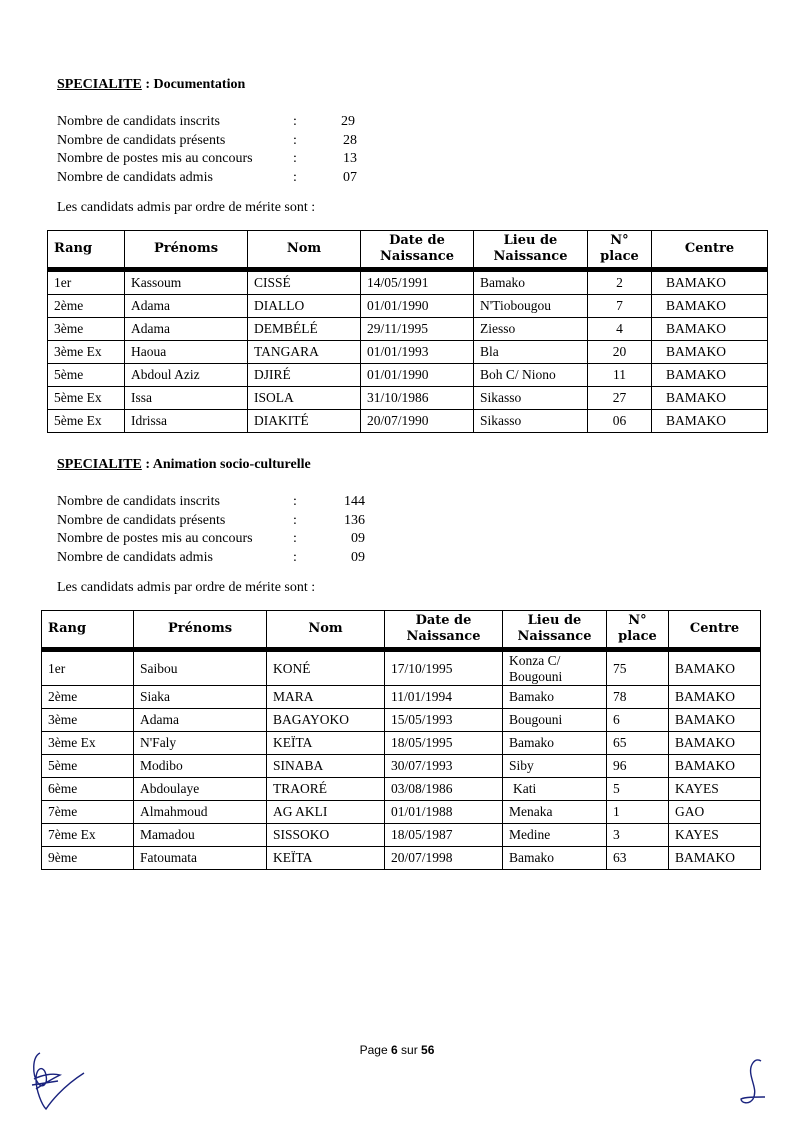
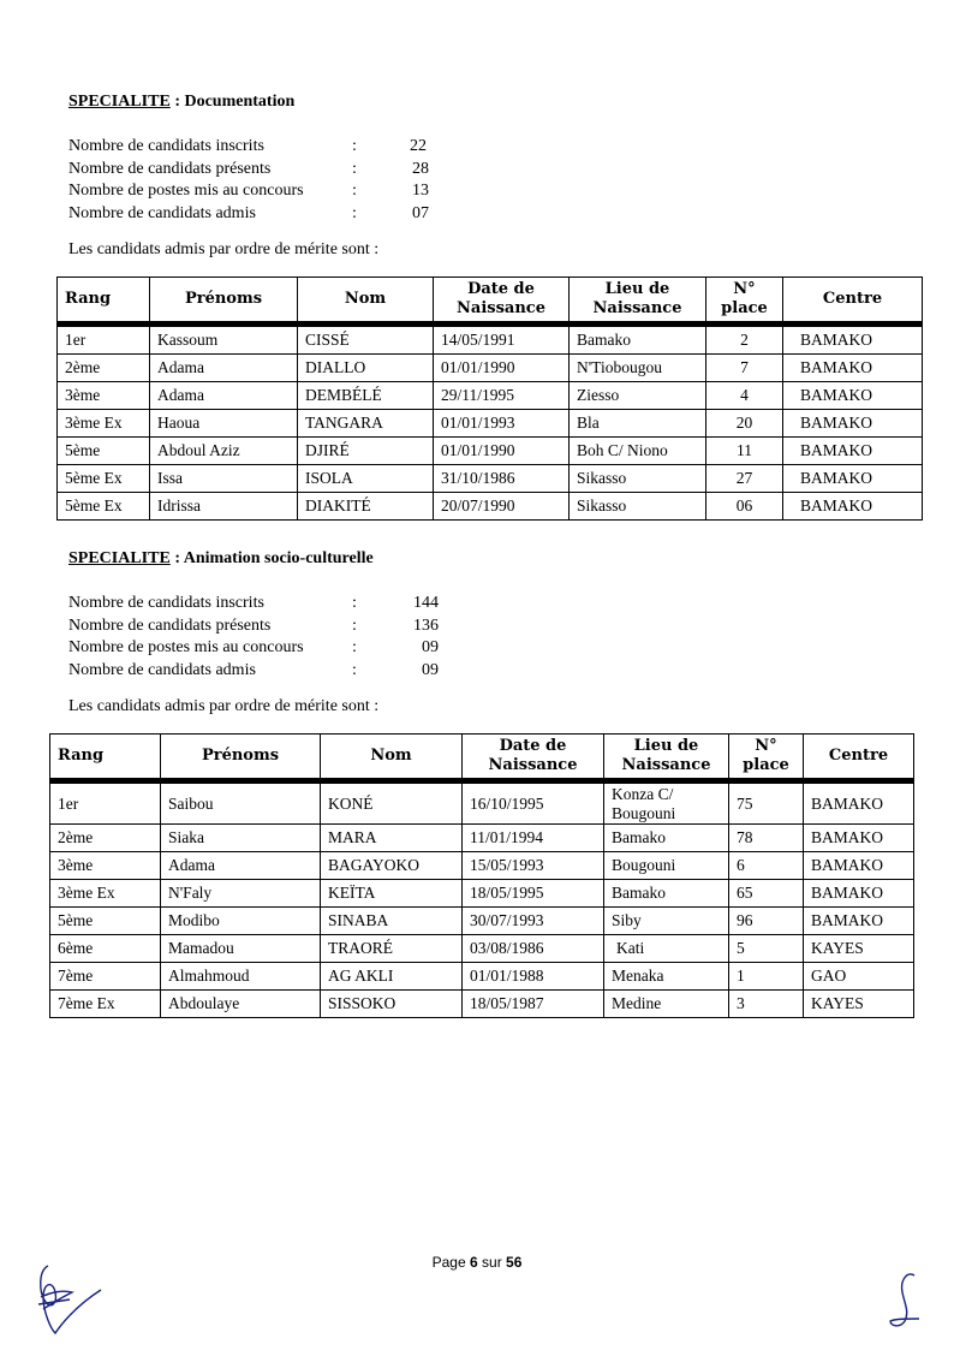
  SPECIALITE : Documentation
  Nombre de candidats inscrits
  :
- 29
+ 22
  Nombre de candidats présents
  :
  28
  Nombre de postes mis au concours
  :
  13
  Nombre de candidats admis
  :
  07
  Les candidats admis par ordre de mérite sont :
  Rang	Prénoms	Nom	Date deNaissance	Lieu deNaissance	N°place	Centre
  1er	Kassoum	CISSÉ	14/05/1991	Bamako	2	BAMAKO
  2ème	Adama	DIALLO	01/01/1990	N'Tiobougou	7	BAMAKO
  3ème	Adama	DEMBÉLÉ	29/11/1995	Ziesso	4	BAMAKO
  3ème Ex	Haoua	TANGARA	01/01/1993	Bla	20	BAMAKO
  5ème	Abdoul Aziz	DJIRÉ	01/01/1990	Boh C/ Niono	11	BAMAKO
  5ème Ex	Issa	ISOLA	31/10/1986	Sikasso	27	BAMAKO
  5ème Ex	Idrissa	DIAKITÉ	20/07/1990	Sikasso	06	BAMAKO
  SPECIALITE : Animation socio-culturelle
  Nombre de candidats inscrits
  :
  144
  Nombre de candidats présents
  :
  136
  Nombre de postes mis au concours
  :
  09
  Nombre de candidats admis
  :
  09
  Les candidats admis par ordre de mérite sont :
  Rang	Prénoms	Nom	Date deNaissance	Lieu deNaissance	N°place	Centre
- 1er	Saibou	KONÉ	17/10/1995	Konza C/Bougouni	75	BAMAKO
+ 1er	Saibou	KONÉ	16/10/1995	Konza C/Bougouni	75	BAMAKO
  2ème	Siaka	MARA	11/01/1994	Bamako	78	BAMAKO
  3ème	Adama	BAGAYOKO	15/05/1993	Bougouni	6	BAMAKO
  3ème Ex	N'Faly	KEÏTA	18/05/1995	Bamako	65	BAMAKO
  5ème	Modibo	SINABA	30/07/1993	Siby	96	BAMAKO
- 6ème	Abdoulaye	TRAORÉ	03/08/1986	Kati	5	KAYES
+ 6ème	Mamadou	TRAORÉ	03/08/1986	Kati	5	KAYES
  7ème	Almahmoud	AG AKLI	01/01/1988	Menaka	1	GAO
- 7ème Ex	Mamadou	SISSOKO	18/05/1987	Medine	3	KAYES
+ 7ème Ex	Abdoulaye	SISSOKO	18/05/1987	Medine	3	KAYES
- 9ème	Fatoumata	KEÏTA	20/07/1998	Bamako	63	BAMAKO
  Page 6 sur 56
